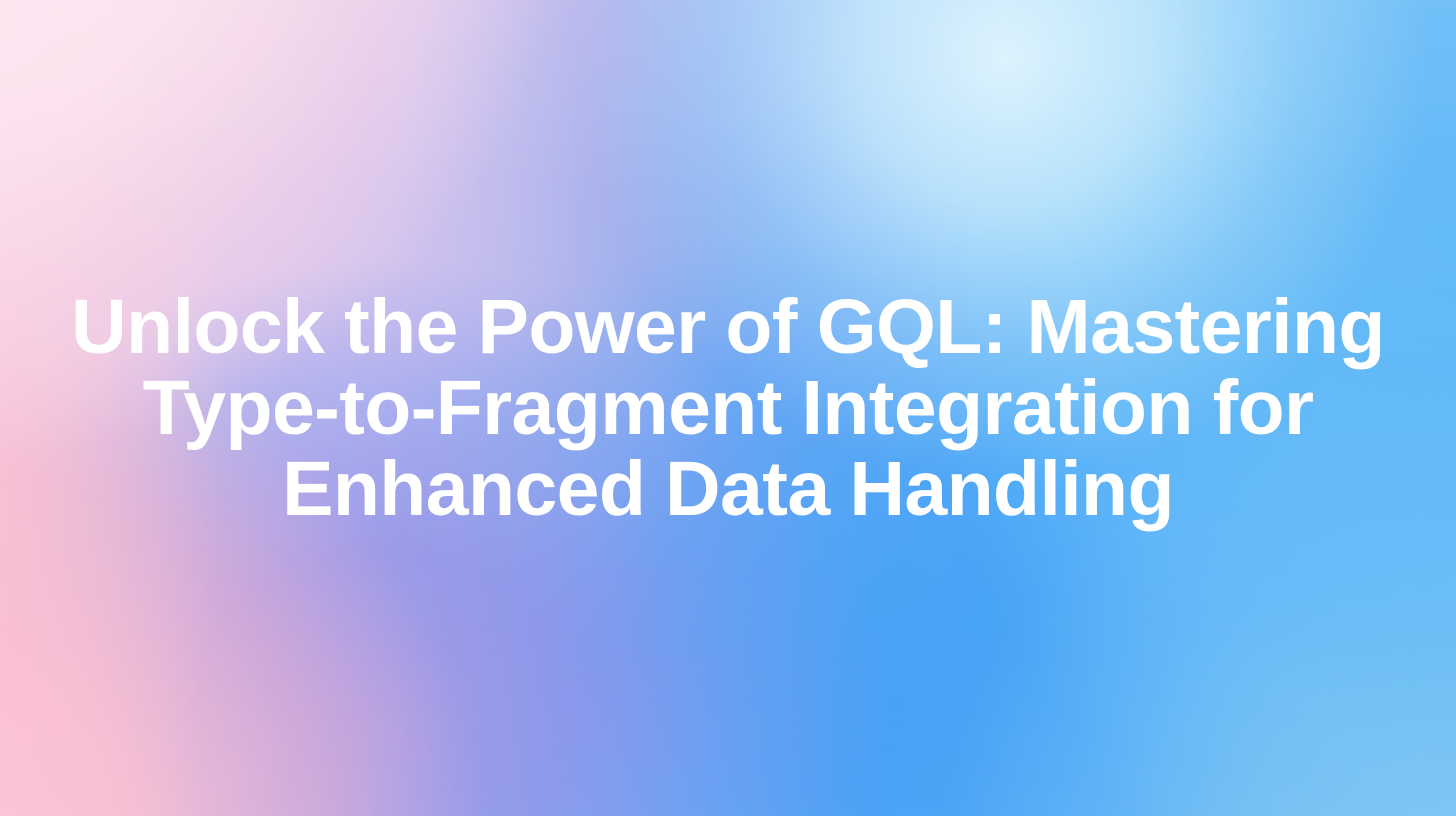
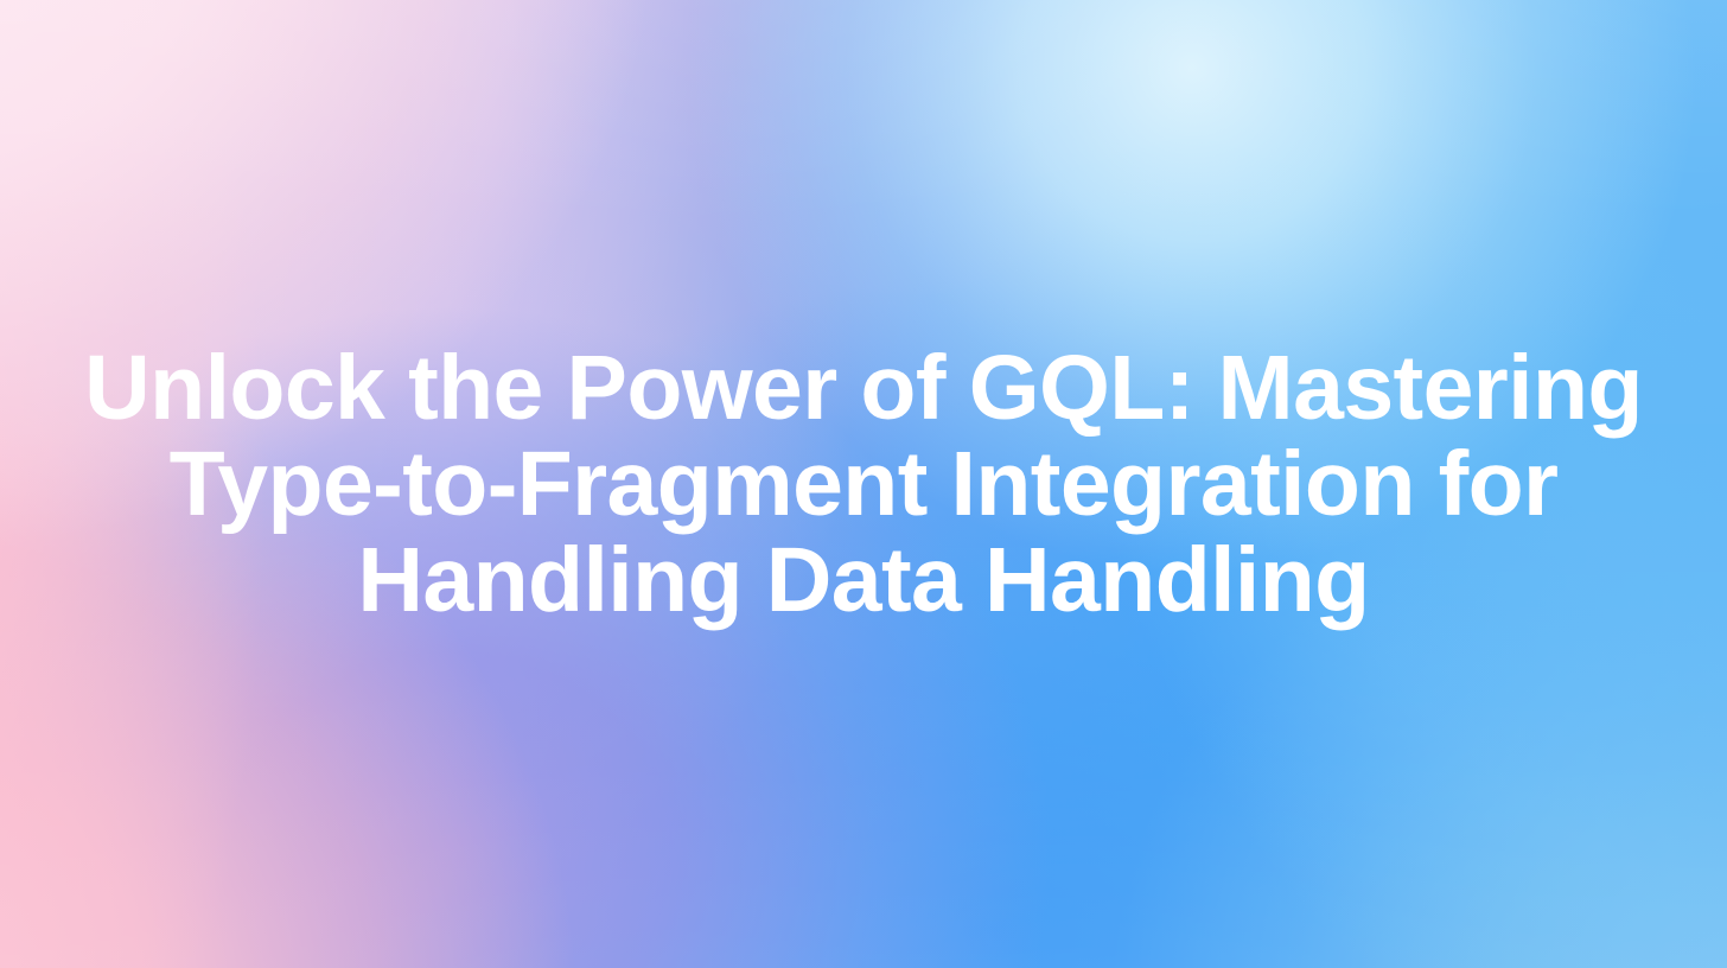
- Unlock the Power of GQL: Mastering Type-to-Fragment Integration for Enhanced Data Handling
+ Unlock the Power of GQL: Mastering Type-to-Fragment Integration for Handling Data Handling
